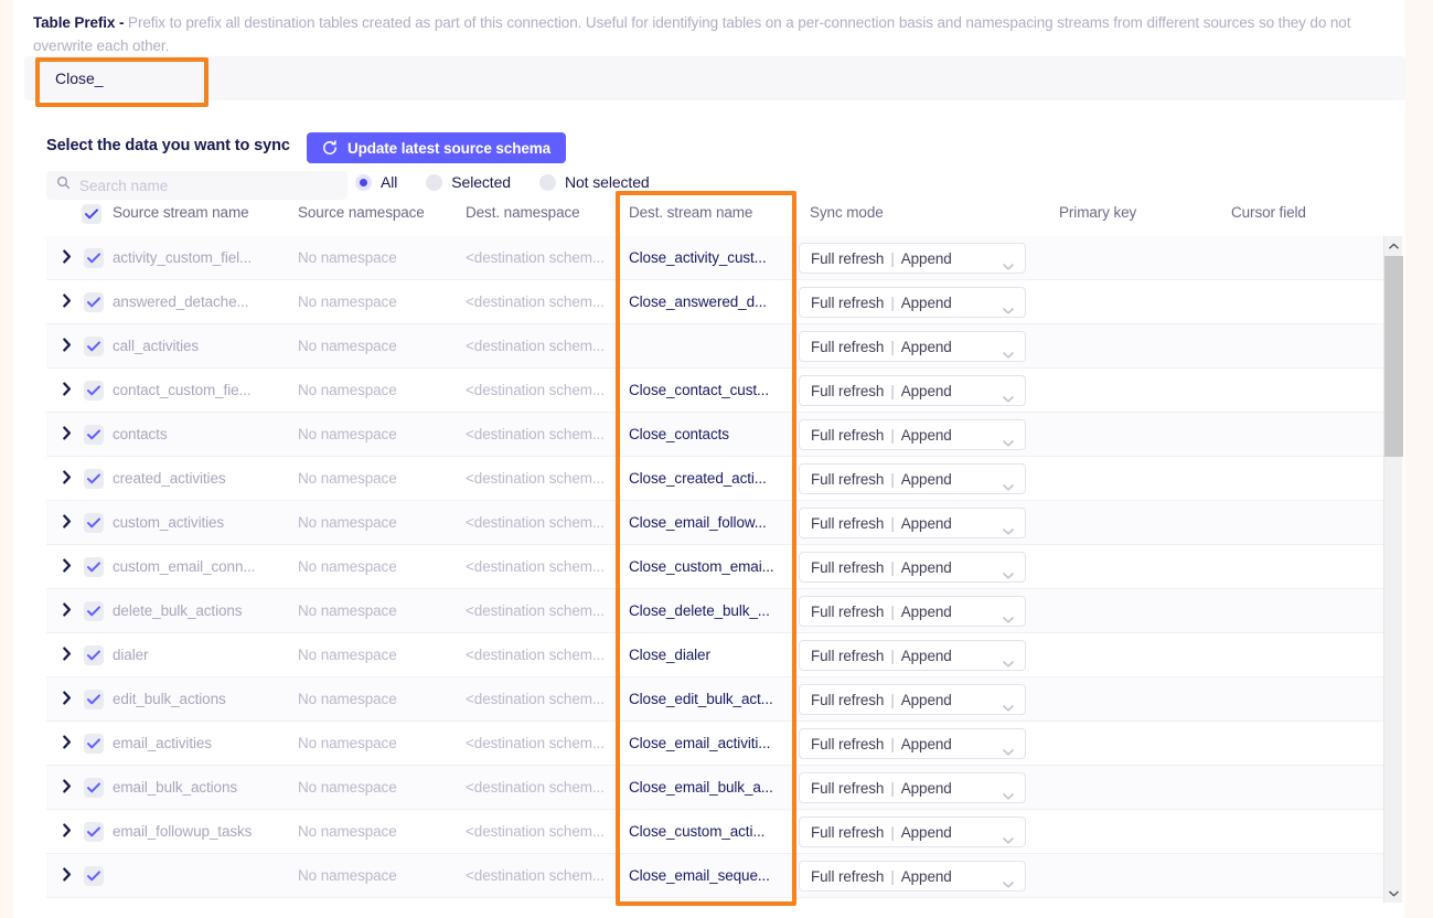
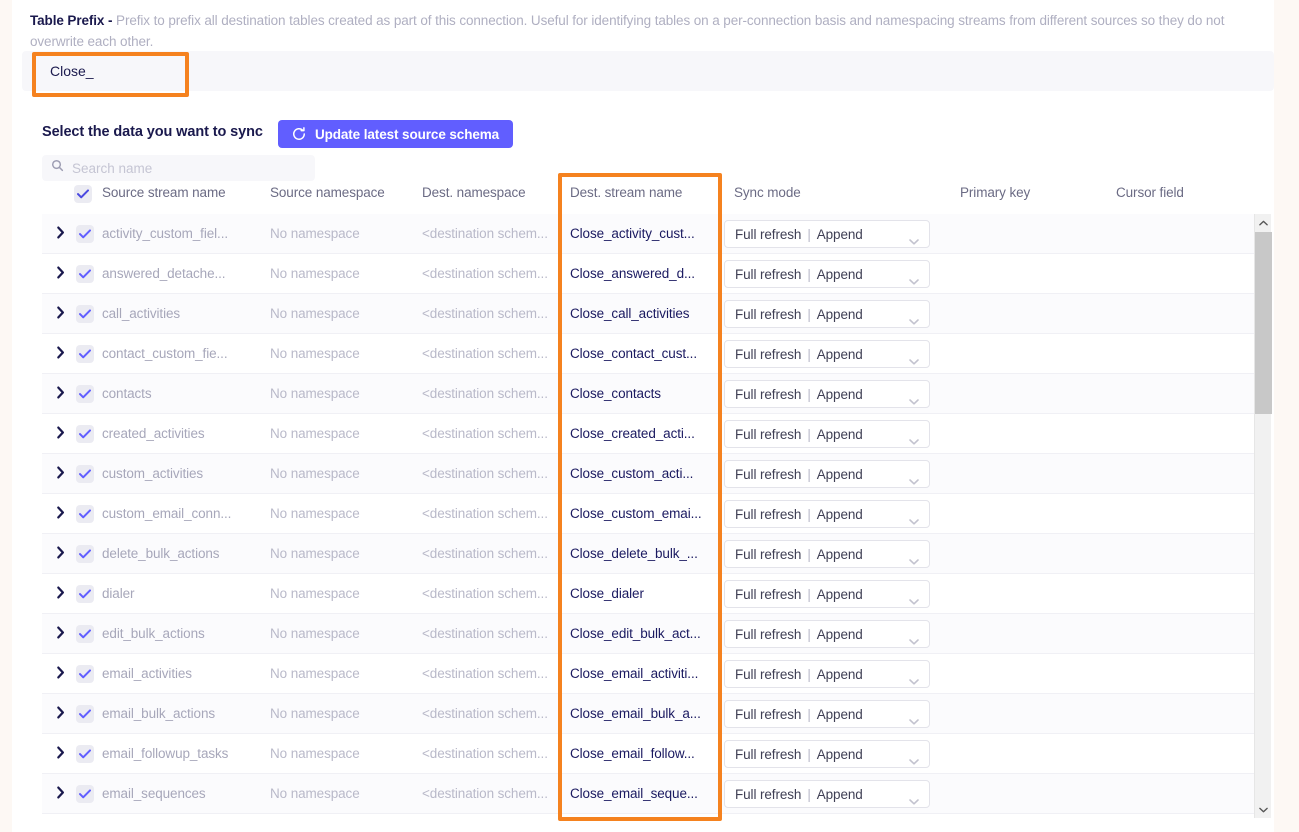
  Table Prefix - Prefix to prefix all destination tables created as part of this connection. Useful for identifying tables on a per-connection basis and namespacing streams from different sources so they do not overwrite each other.
  Close_
  Select the data you want to sync
  Update latest source schema
  Search name
- All
- Selected
- Not selected
  Source stream name
  Source namespace
  Dest. namespace
  Dest. stream name
  Sync mode
  Primary key
  Cursor field
  activity_custom_fiel...
  No namespace
  <destination schem...
  Close_activity_cust...
  Full refresh
  |
  Append
  answered_detache...
  No namespace
  <destination schem...
  Close_answered_d...
  Full refresh
  |
  Append
  call_activities
  No namespace
  <destination schem...
+ Close_call_activities
  Full refresh
  |
  Append
  contact_custom_fie...
  No namespace
  <destination schem...
  Close_contact_cust...
  Full refresh
  |
  Append
  contacts
  No namespace
  <destination schem...
  Close_contacts
  Full refresh
  |
  Append
  created_activities
  No namespace
  <destination schem...
  Close_created_acti...
  Full refresh
  |
  Append
  custom_activities
  No namespace
  <destination schem...
- Close_email_follow...
+ Close_custom_acti...
  Full refresh
  |
  Append
  custom_email_conn...
  No namespace
  <destination schem...
  Close_custom_emai...
  Full refresh
  |
  Append
  delete_bulk_actions
  No namespace
  <destination schem...
  Close_delete_bulk_...
  Full refresh
  |
  Append
  dialer
  No namespace
  <destination schem...
  Close_dialer
  Full refresh
  |
  Append
  edit_bulk_actions
  No namespace
  <destination schem...
  Close_edit_bulk_act...
  Full refresh
  |
  Append
  email_activities
  No namespace
  <destination schem...
  Close_email_activiti...
  Full refresh
  |
  Append
  email_bulk_actions
  No namespace
  <destination schem...
  Close_email_bulk_a...
  Full refresh
  |
  Append
  email_followup_tasks
  No namespace
  <destination schem...
- Close_custom_acti...
+ Close_email_follow...
  Full refresh
  |
  Append
+ email_sequences
  No namespace
  <destination schem...
  Close_email_seque...
  Full refresh
  |
  Append
